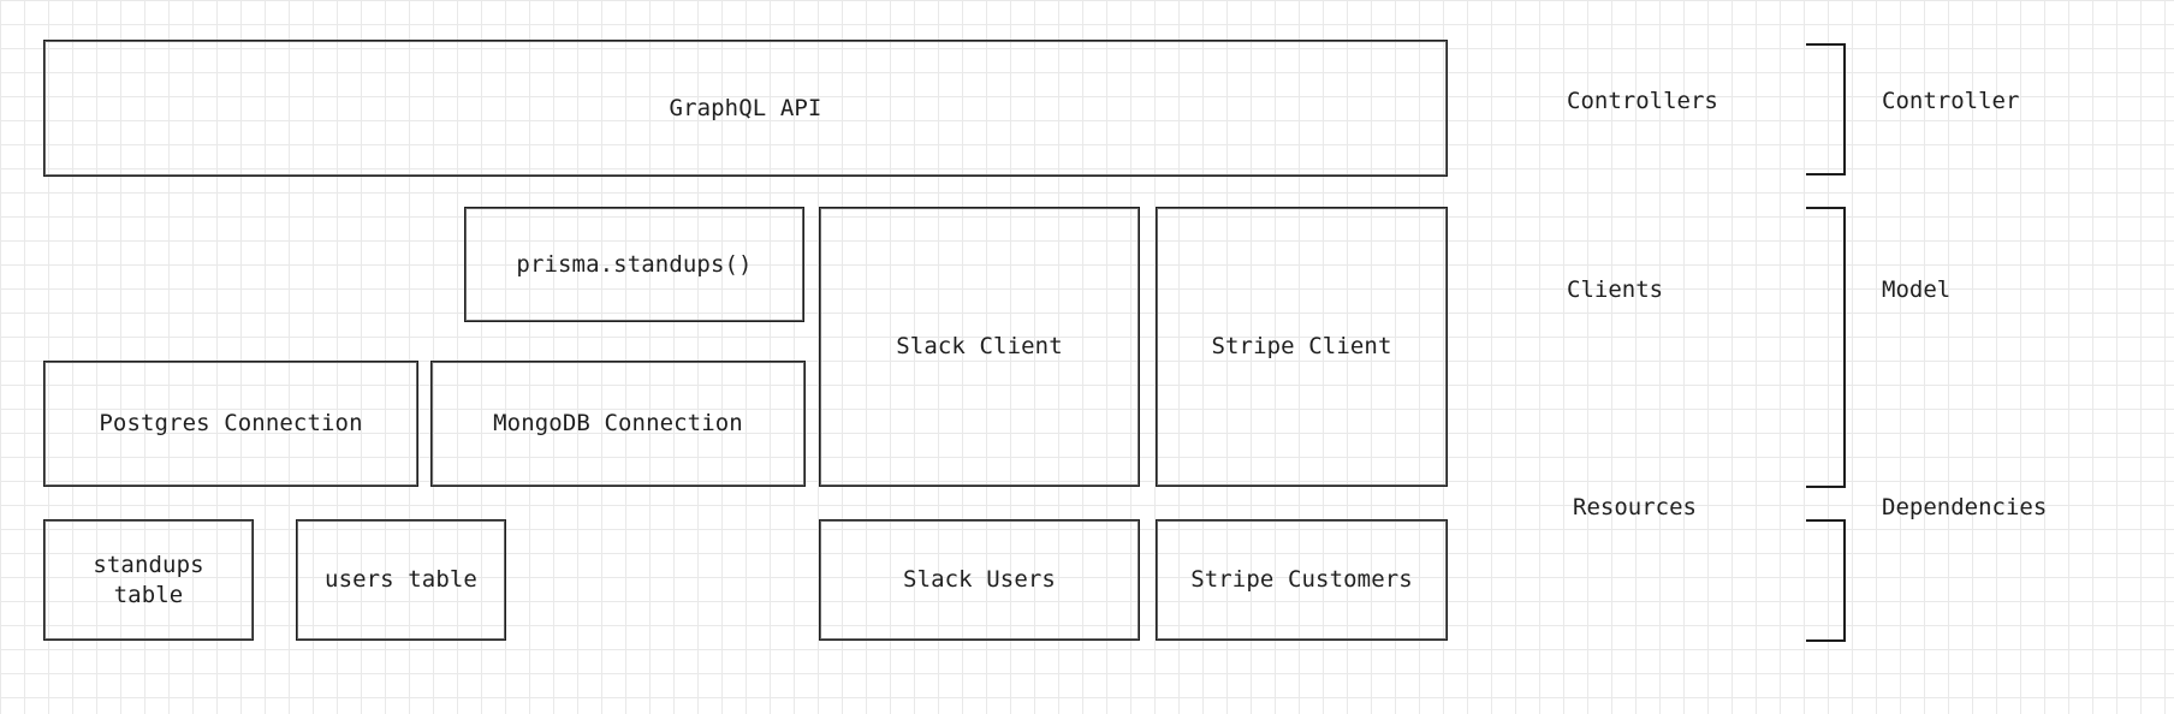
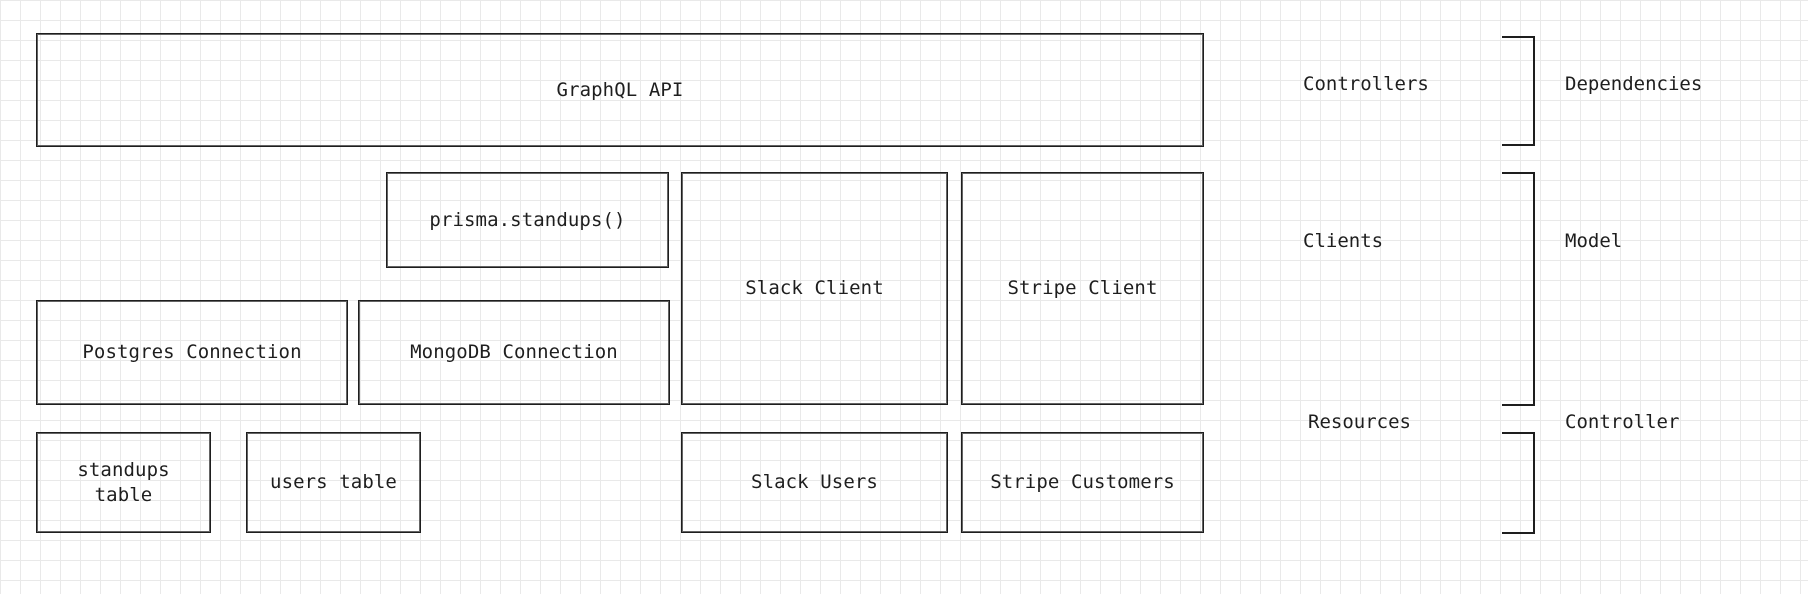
  GraphQL API
  Controllers
- Controller
+ Dependencies
  prisma.standups()
  Postgres Connection
  MongoDB Connection
  Slack Client
  Stripe Client
  Clients
  Model
  standups
  table
  users table
  Slack Users
  Stripe Customers
  Resources
- Dependencies
+ Controller
